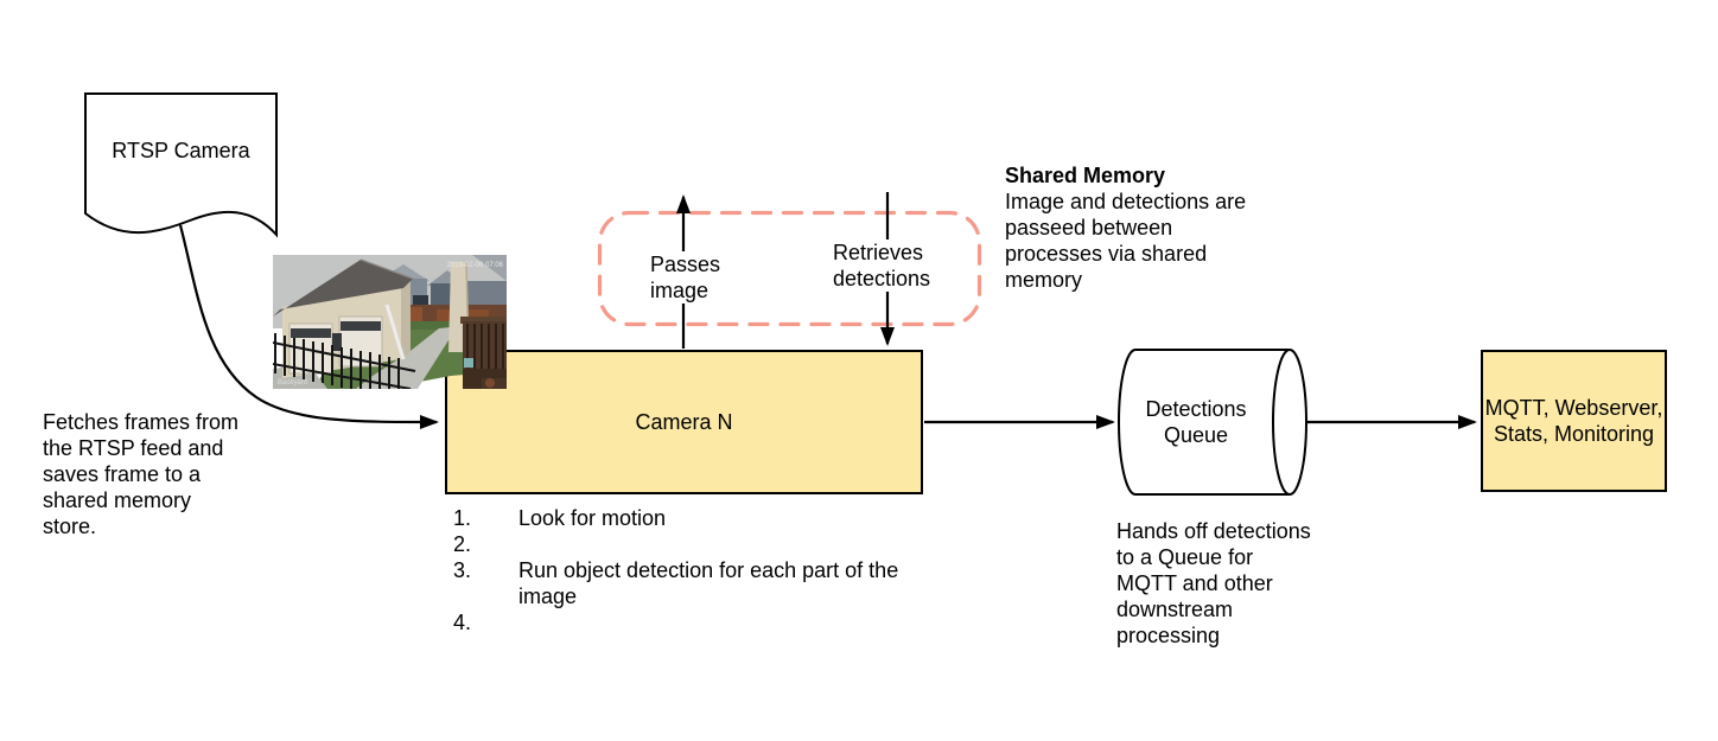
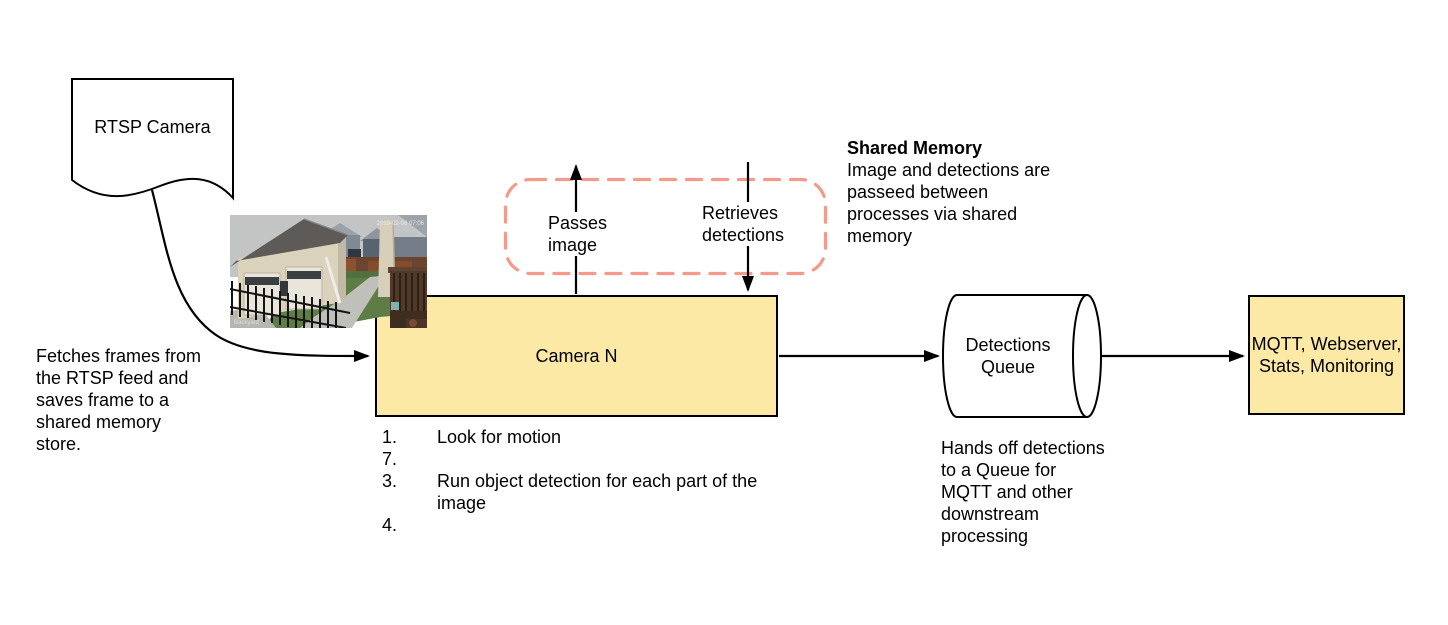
  RTSP Camera
  Camera N
  MQTT, Webserver,
  Stats, Monitoring
  Detections
  Queue
  Passes
  image
  Retrieves
  detections
  Fetches frames from
  the RTSP feed and
  saves frame to a
  shared memory
  store.
  Shared Memory
  Image and detections are
  passeed between
  processes via shared
  memory
  Hands off detections
  to a Queue for
  MQTT and other
  downstream
  processing
  1.
  Look for motion
- 2.
+ 7.
  3.
  Run object detection for each part of the
  image
  4.
